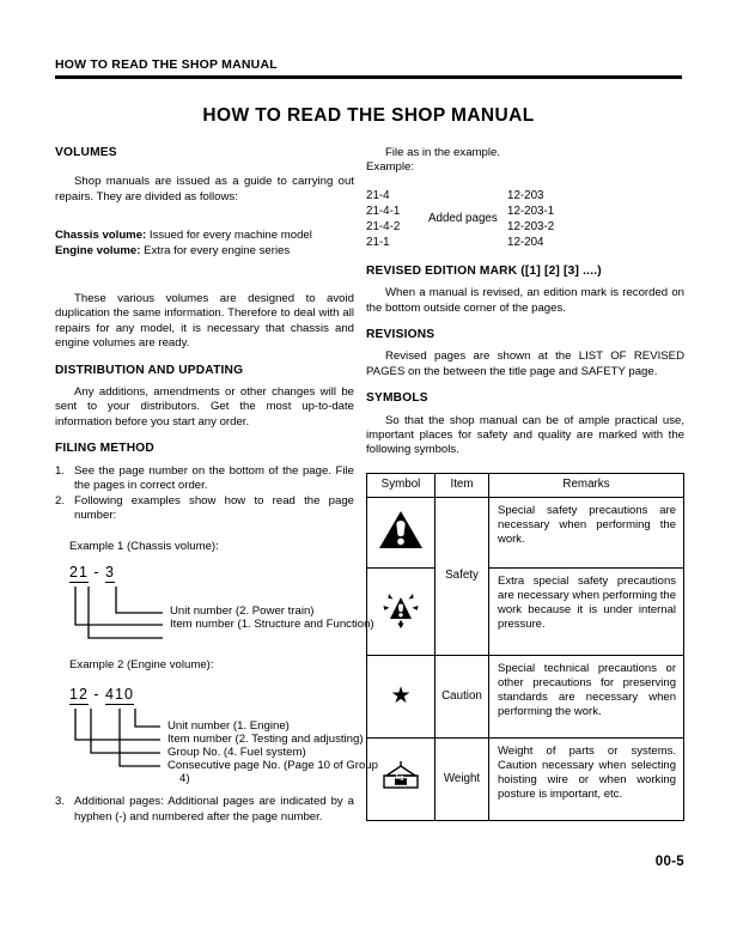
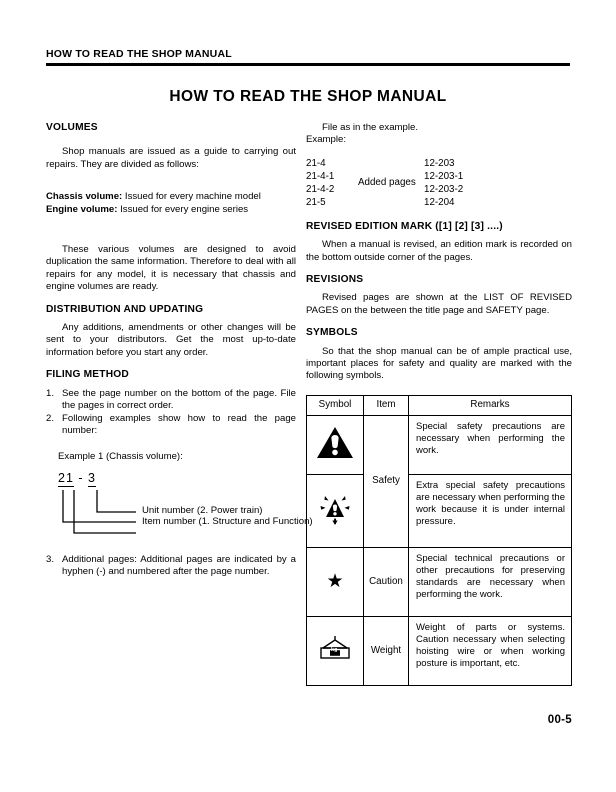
  HOW TO READ THE SHOP MANUAL
  HOW TO READ THE SHOP MANUAL
  VOLUMES
  Shop manuals are issued as a guide to carrying out repairs. They are divided as follows:
  Chassis volume: Issued for every machine model
- Engine volume: Extra for every engine series
+ Engine volume: Issued for every engine series
  These various volumes are designed to avoid duplication the same information. Therefore to deal with all repairs for any model, it is necessary that chassis and engine volumes are ready.
  DISTRIBUTION AND UPDATING
  Any additions, amendments or other changes will be sent to your distributors. Get the most up-to-date information before you start any order.
  FILING METHOD
  1.
  See the page number on the bottom of the page. File the pages in correct order.
  2.
  Following examples show how to read the page number:
  Example 1 (Chassis volume):
  21 - 3
  Unit number (2. Power train)
  Item number (1. Structure and Function)
- Example 2 (Engine volume):
- 12 - 410
- Unit number (1. Engine)
- Item number (2. Testing and adjusting)
- Group No. (4. Fuel system)
- Consecutive page No. (Page 10 of Group
- 4)
  3.
  Additional pages: Additional pages are indicated by a hyphen (-) and numbered after the page number.
  File as in the example.
  Example:
  21-4
  21-4-1
  21-4-2
- 21-1
+ 21-5
  Added pages
  12-203
  12-203-1
  12-203-2
  12-204
  REVISED EDITION MARK ([1] [2] [3] ....)
  When a manual is revised, an edition mark is recorded on the bottom outside corner of the pages.
  REVISIONS
  Revised pages are shown at the LIST OF REVISED PAGES on the between the title page and SAFETY page.
  SYMBOLS
  So that the shop manual can be of ample practical use, important places for safety and quality are marked with the following symbols.
  Symbol	Item	Remarks
  	Safety	Special safety precautions are necessary when performing the work.
  	Extra special safety precautions are necessary when performing the work because it is under internal pressure.
  ★	Caution	Special technical precautions or other precautions for preserving standards are necessary when performing the work.
  	Weight	Weight of parts or systems. Caution necessary when selecting hoisting wire or when working posture is important, etc.
  00-5
